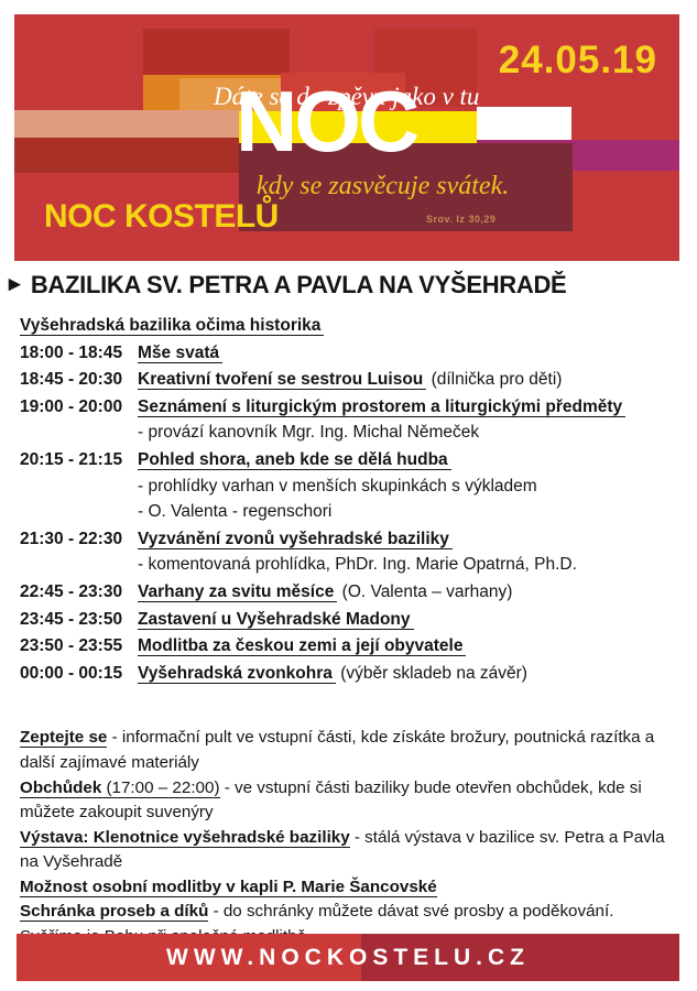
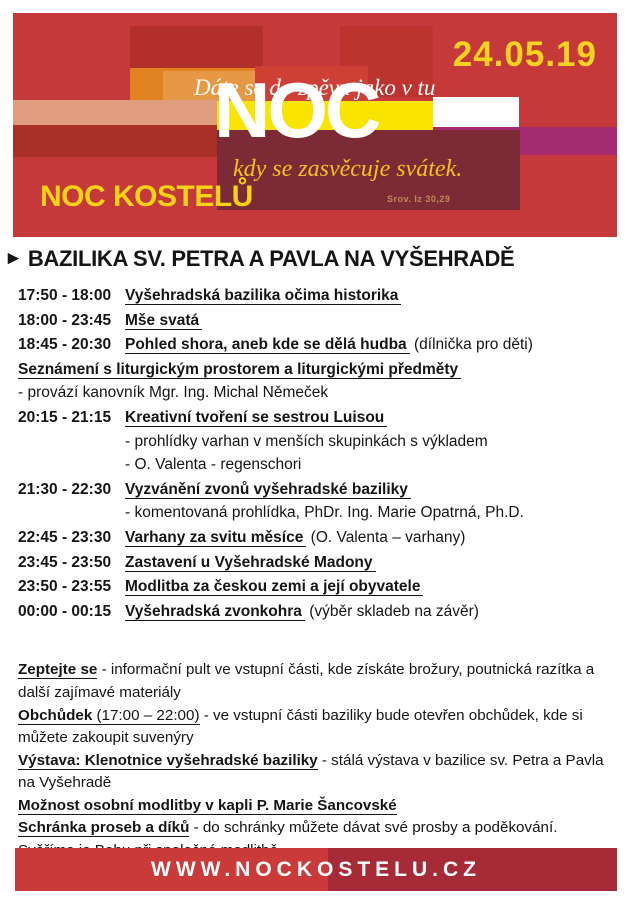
  Dáte se do zpěvu jako v tu
  NOC
  kdy se zasvěcuje svátek.
  Srov. Iz 30,29
  24.05.19
  NOC KOSTELŮ
  ►
  BAZILIKA SV. PETRA A PAVLA NA VYŠEHRADĚ
+ 17:50 - 18:00
  Vyšehradská bazilika očima historika
- 18:00 - 18:45
+ 18:00 - 23:45
  Mše svatá
  18:45 - 20:30
- Kreativní tvoření se sestrou Luisou (dílnička pro děti)
+ Pohled shora, aneb kde se dělá hudba (dílnička pro děti)
- 19:00 - 20:00
  Seznámení s liturgickým prostorem a liturgickými předměty
  - provází kanovník Mgr. Ing. Michal Němeček
  20:15 - 21:15
- Pohled shora, aneb kde se dělá hudba
+ Kreativní tvoření se sestrou Luisou
  - prohlídky varhan v menších skupinkách s výkladem
  - O. Valenta - regenschori
  21:30 - 22:30
  Vyzvánění zvonů vyšehradské baziliky
  - komentovaná prohlídka, PhDr. Ing. Marie Opatrná, Ph.D.
  22:45 - 23:30
  Varhany za svitu měsíce (O. Valenta – varhany)
  23:45 - 23:50
  Zastavení u Vyšehradské Madony
  23:50 - 23:55
  Modlitba za českou zemi a její obyvatele
  00:00 - 00:15
  Vyšehradská zvonkohra (výběr skladeb na závěr)
  Zeptejte se - informační pult ve vstupní části, kde získáte brožury, poutnická razítka a další zajímavé materiály
  Obchůdek (17:00 – 22:00) - ve vstupní části baziliky bude otevřen obchůdek, kde si můžete zakoupit suvenýry
  Výstava: Klenotnice vyšehradské baziliky - stálá výstava v bazilice sv. Petra a Pavla na Vyšehradě
  Možnost osobní modlitby v kapli P. Marie Šancovské
  Schránka proseb a díků - do schránky můžete dávat své prosby a poděkování.
  WWW.NOCKOSTELU.CZ
